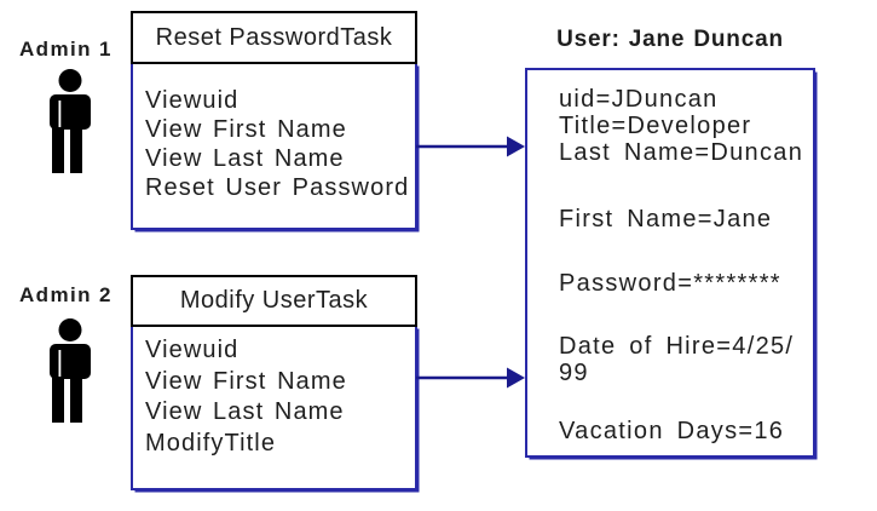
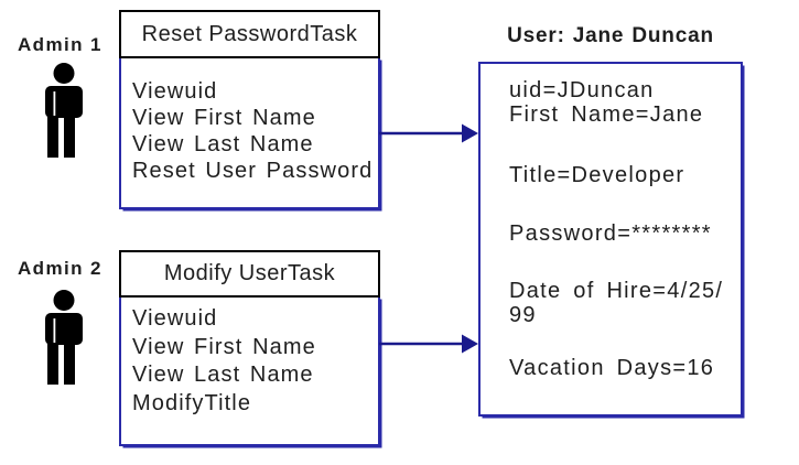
  Admin 1
  Reset PasswordTask
  Viewuid
  View First Name
  View Last Name
  Reset User Password
  Admin 2
  Modify UserTask
  Viewuid
  View First Name
  View Last Name
  ModifyTitle
  User: Jane Duncan
  uid=JDuncan
- Title=Developer
+ First Name=Jane
- Last Name=Duncan
- First Name=Jane
+ Title=Developer
  Password=********
  Date of Hire=4/25/
  99
  Vacation Days=16
